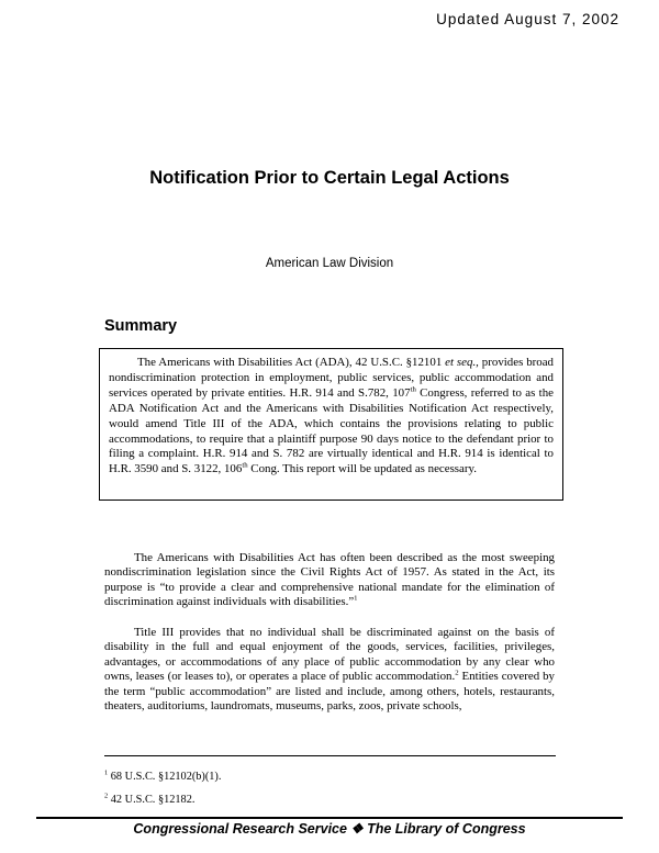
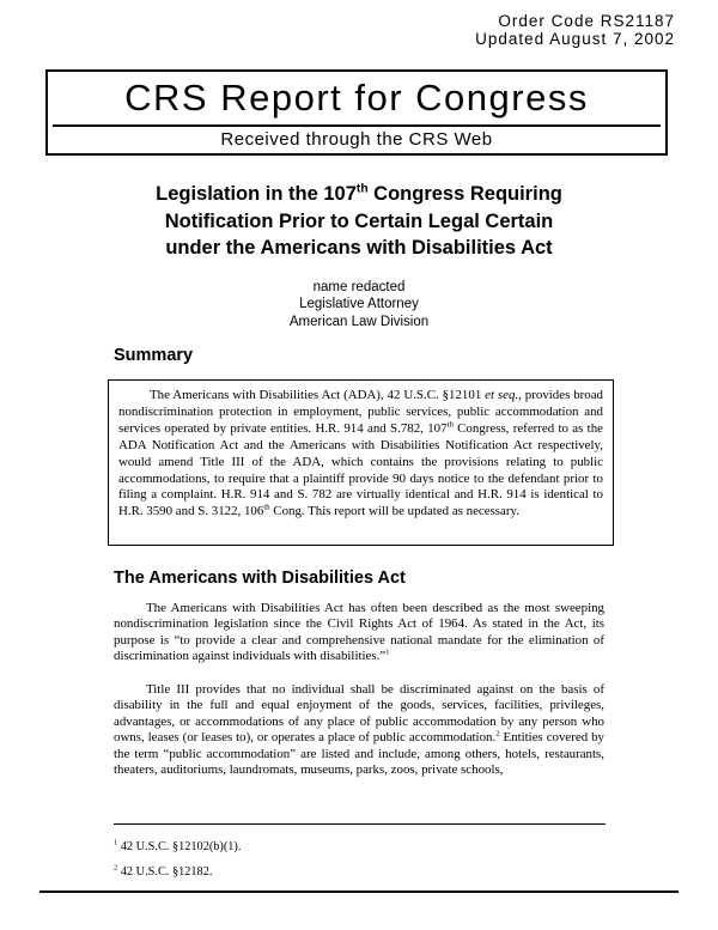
+ Order Code RS21187
  Updated August 7, 2002
+ CRS Report for Congress
+ Received through the CRS Web
+ Legislation in the 107th Congress Requiring
- Notification Prior to Certain Legal Actions
+ Notification Prior to Certain Legal Certain
+ under the Americans with Disabilities Act
+ name redacted
+ Legislative Attorney
  American Law Division
  Summary
- The Americans with Disabilities Act (ADA), 42 U.S.C. §12101 et seq., provides broad nondiscrimination protection in employment, public services, public accommodation and services operated by private entities. H.R. 914 and S.782, 107 Congress, referred to as the ADA Notification Act and the Americans with Disabilities Notification Act respectively, would amend Title III of the ADA, which contains the provisions relating to public accommodations, to require that a plaintiff purpose 90 days notice to the defendant prior to filing a complaint. H.R. 914 and S. 782 are virtually identical and H.R. 914 is identical to H.R. 3590 and S. 3122, 106 Cong. This report will be updated as necessary.
+ The Americans with Disabilities Act (ADA), 42 U.S.C. §12101 et seq., provides broad nondiscrimination protection in employment, public services, public accommodation and services operated by private entities. H.R. 914 and S.782, 107 Congress, referred to as the ADA Notification Act and the Americans with Disabilities Notification Act respectively, would amend Title III of the ADA, which contains the provisions relating to public accommodations, to require that a plaintiff provide 90 days notice to the defendant prior to filing a complaint. H.R. 914 and S. 782 are virtually identical and H.R. 914 is identical to H.R. 3590 and S. 3122, 106 Cong. This report will be updated as necessary.
+ The Americans with Disabilities Act
- The Americans with Disabilities Act has often been described as the most sweeping nondiscrimination legislation since the Civil Rights Act of 1957. As stated in the Act, its purpose is “to provide a clear and comprehensive national mandate for the elimination of discrimination against individuals with disabilities.”
+ The Americans with Disabilities Act has often been described as the most sweeping nondiscrimination legislation since the Civil Rights Act of 1964. As stated in the Act, its purpose is “to provide a clear and comprehensive national mandate for the elimination of discrimination against individuals with disabilities.”
- Title III provides that no individual shall be discriminated against on the basis of disability in the full and equal enjoyment of the goods, services, facilities, privileges, advantages, or accommodations of any place of public accommodation by any clear who owns, leases (or leases to), or operates a place of public accommodation. Entities covered by the term “public accommodation” are listed and include, among others, hotels, restaurants, theaters, auditoriums, laundromats, museums, parks, zoos, private schools,
+ Title III provides that no individual shall be discriminated against on the basis of disability in the full and equal enjoyment of the goods, services, facilities, privileges, advantages, or accommodations of any place of public accommodation by any person who owns, leases (or leases to), or operates a place of public accommodation. Entities covered by the term “public accommodation” are listed and include, among others, hotels, restaurants, theaters, auditoriums, laundromats, museums, parks, zoos, private schools,
- 68 U.S.C. §12102(b)(1).
+ 42 U.S.C. §12102(b)(1).
  42 U.S.C. §12182.
- Congressional Research Service ❖ The Library of Congress
